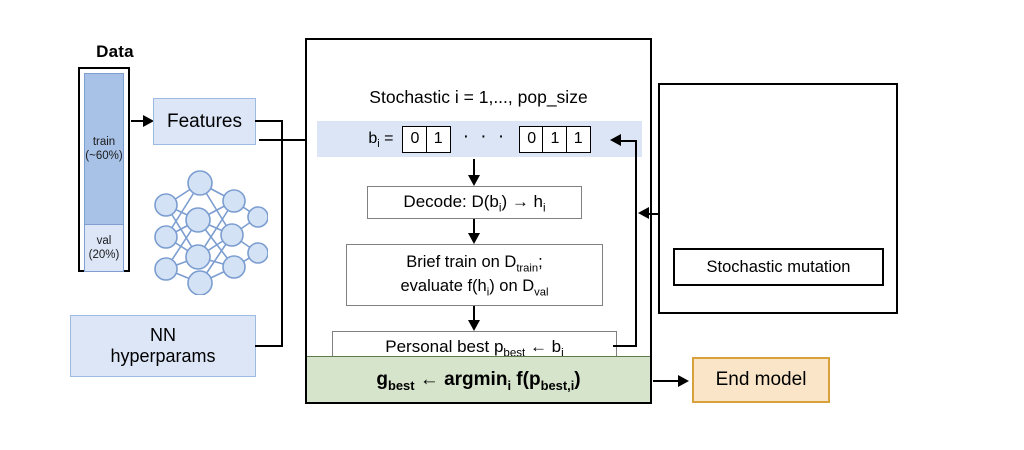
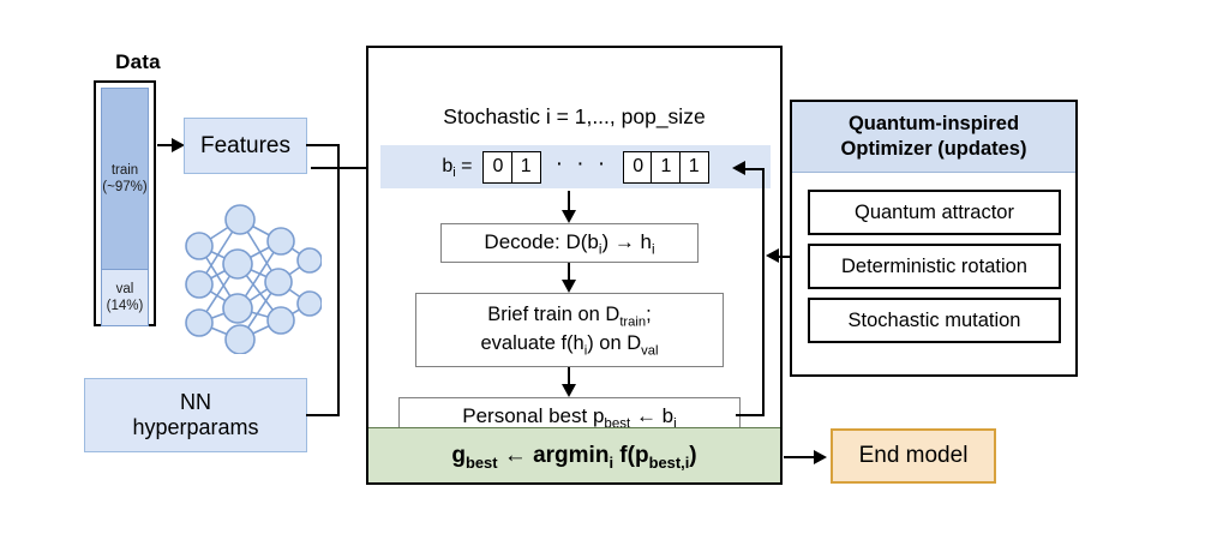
  Data
  train
- (~60%)
+ (~97%)
  val
- (20%)
+ (14%)
  Features
  NN
  hyperparams
  Stochastic i = 1,..., pop_size
  bi =
  0
  1
  · · ·
  0
  1
  1
  Decode: D(bi) → hi
  Brief train on Dtrain;
  evaluate f(hi) on Dval
  Personal best pbest ← bi
  gbest ← argmini f(pbest,i)
+ Quantum-inspired
+ Optimizer (updates)
+ Quantum attractor
+ Deterministic rotation
  Stochastic mutation
  End model
